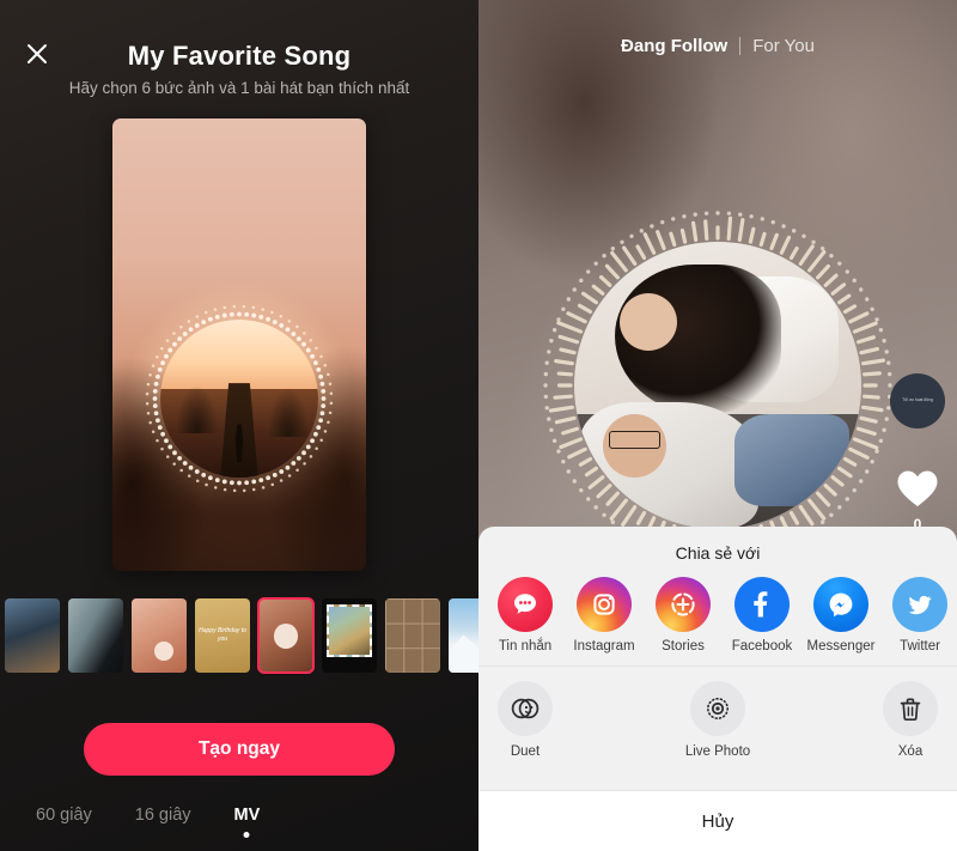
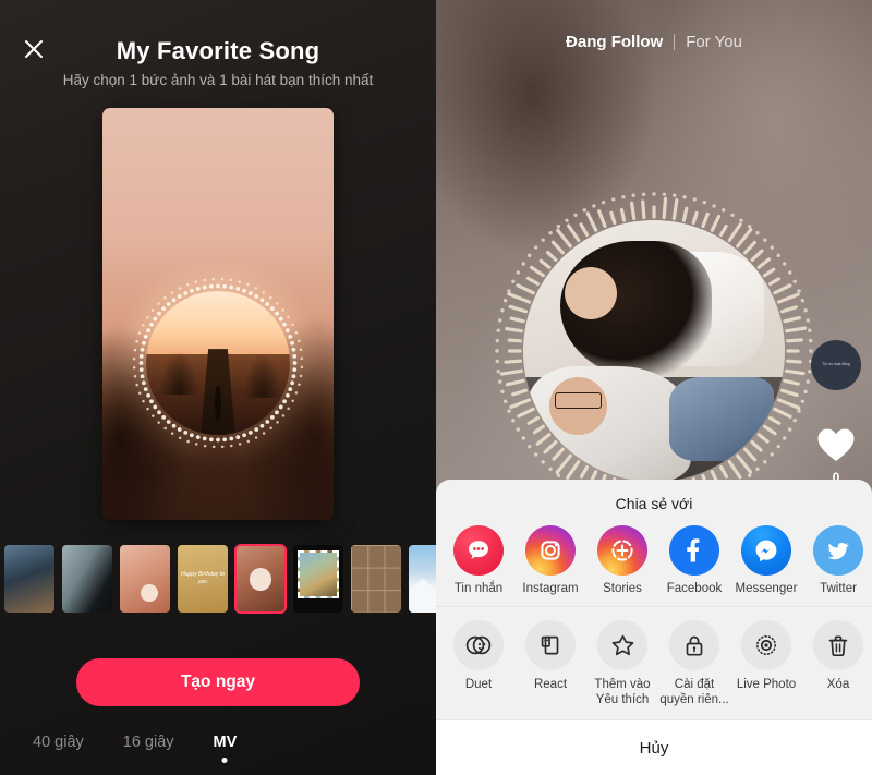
  My Favorite Song
- Hãy chọn 6 bức ảnh và 1 bài hát bạn thích nhất
+ Hãy chọn 1 bức ảnh và 1 bài hát bạn thích nhất
  Tạo ngay
- 60 giây
+ 40 giây
  16 giây
  MV
  Đang Follow
  For You
  0
  Chia sẻ với
  Tin nhắn
  Instagram
  Stories
  Facebook
  Messenger
  Twitter
  Duet
+ React
+ Thêm vào Yêu thích
+ Cài đặt quyền riên...
  Live Photo
  Xóa
  Hủy
